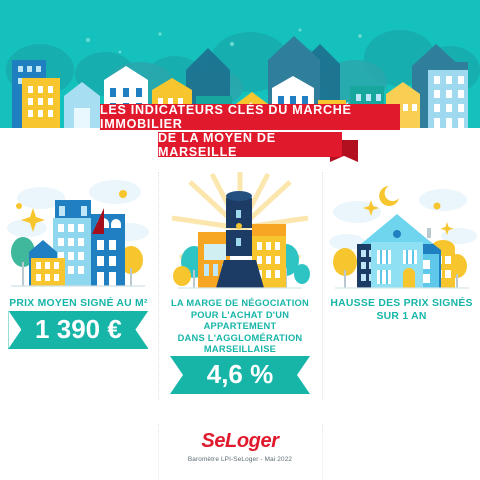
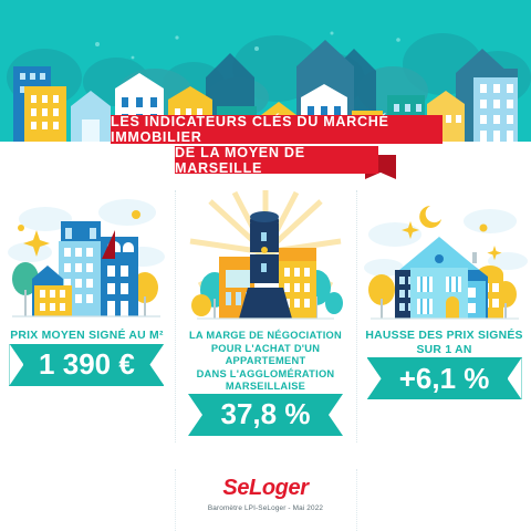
  LES INDICATEURS CLÉS DU MARCHÉ IMMOBILIER
  DE LA MOYEN DE MARSEILLE
  PRIX MOYEN SIGNÉ AU M²
  1 390 €
  LA MARGE DE NÉGOCIATION
  POUR L'ACHAT D'UN APPARTEMENT
  DANS L'AGGLOMÉRATION MARSEILLAISE
- 4,6 %
+ 37,8 %
  HAUSSE DES PRIX SIGNÉS
  SUR 1 AN
+ +6,1 %
  SeLoger
